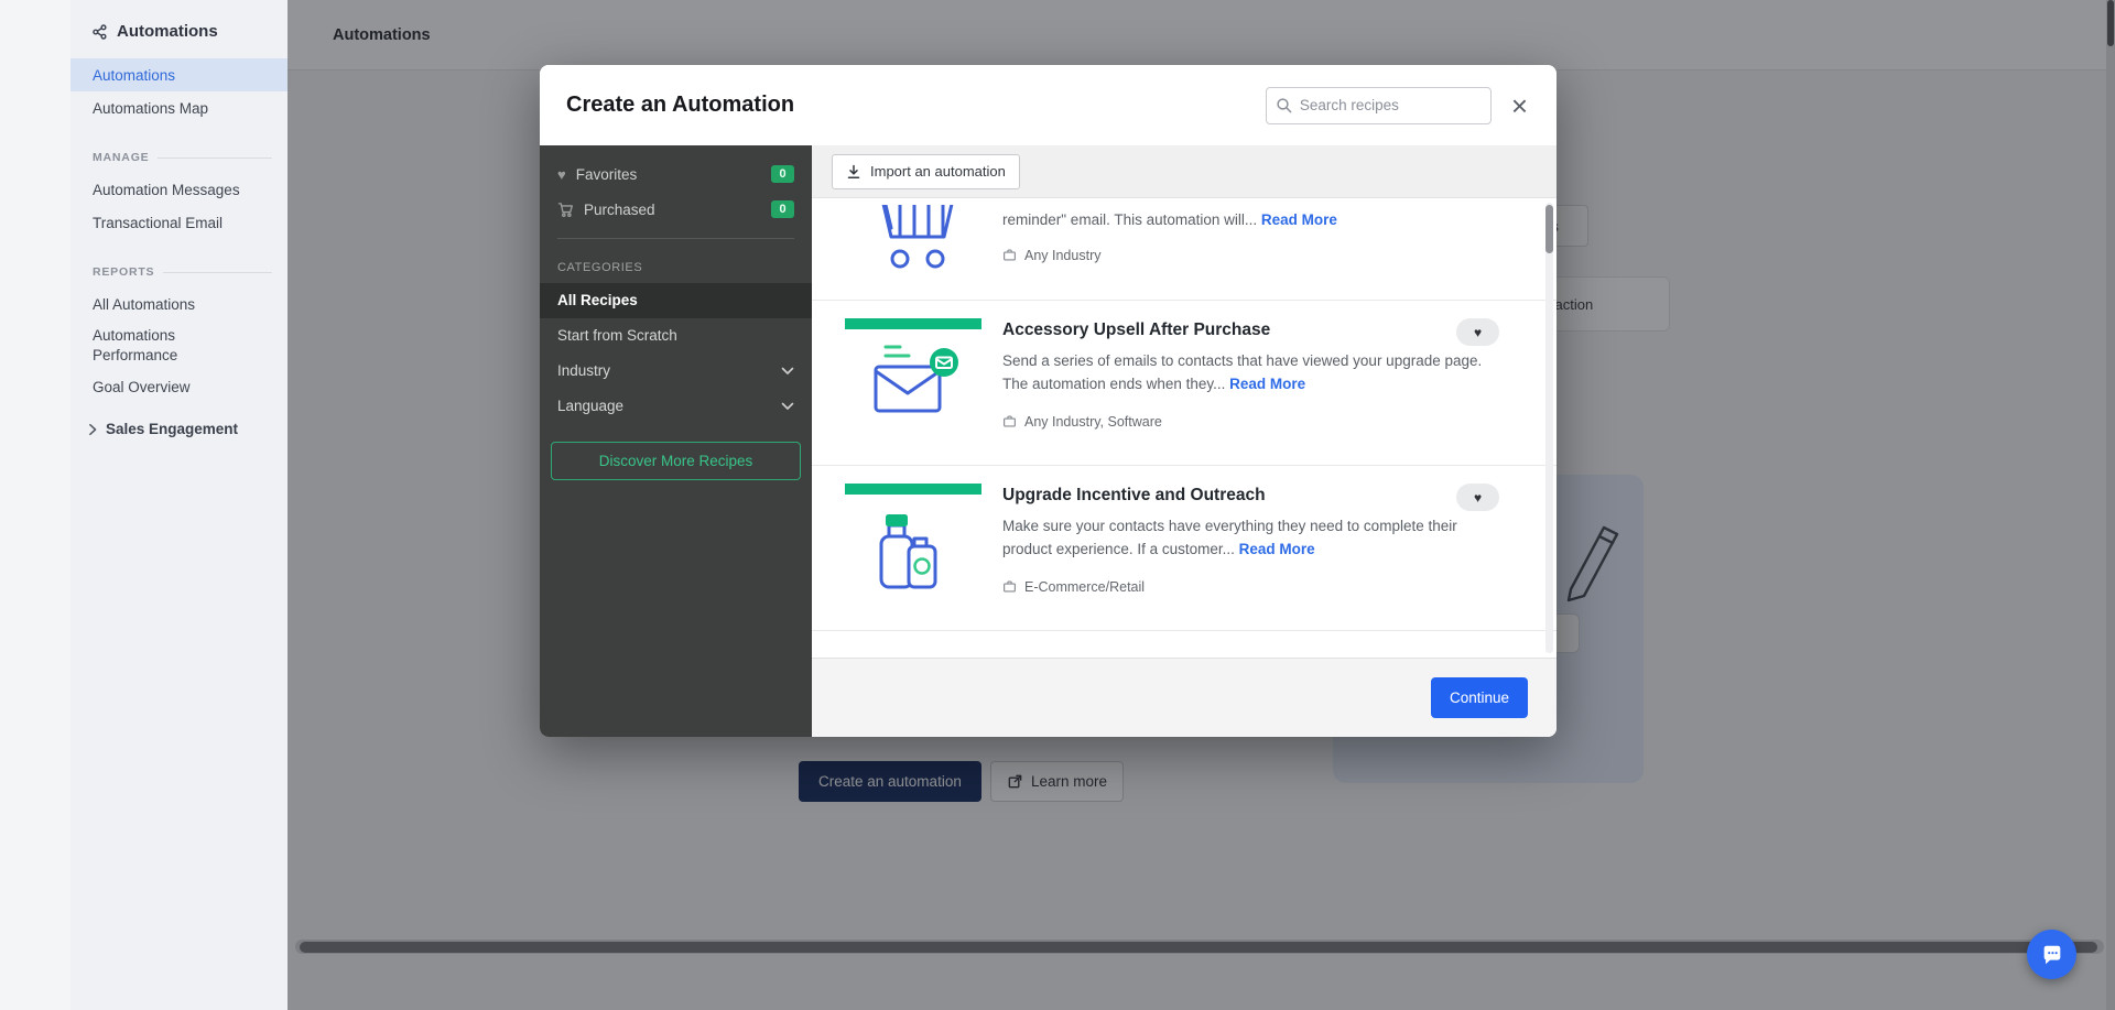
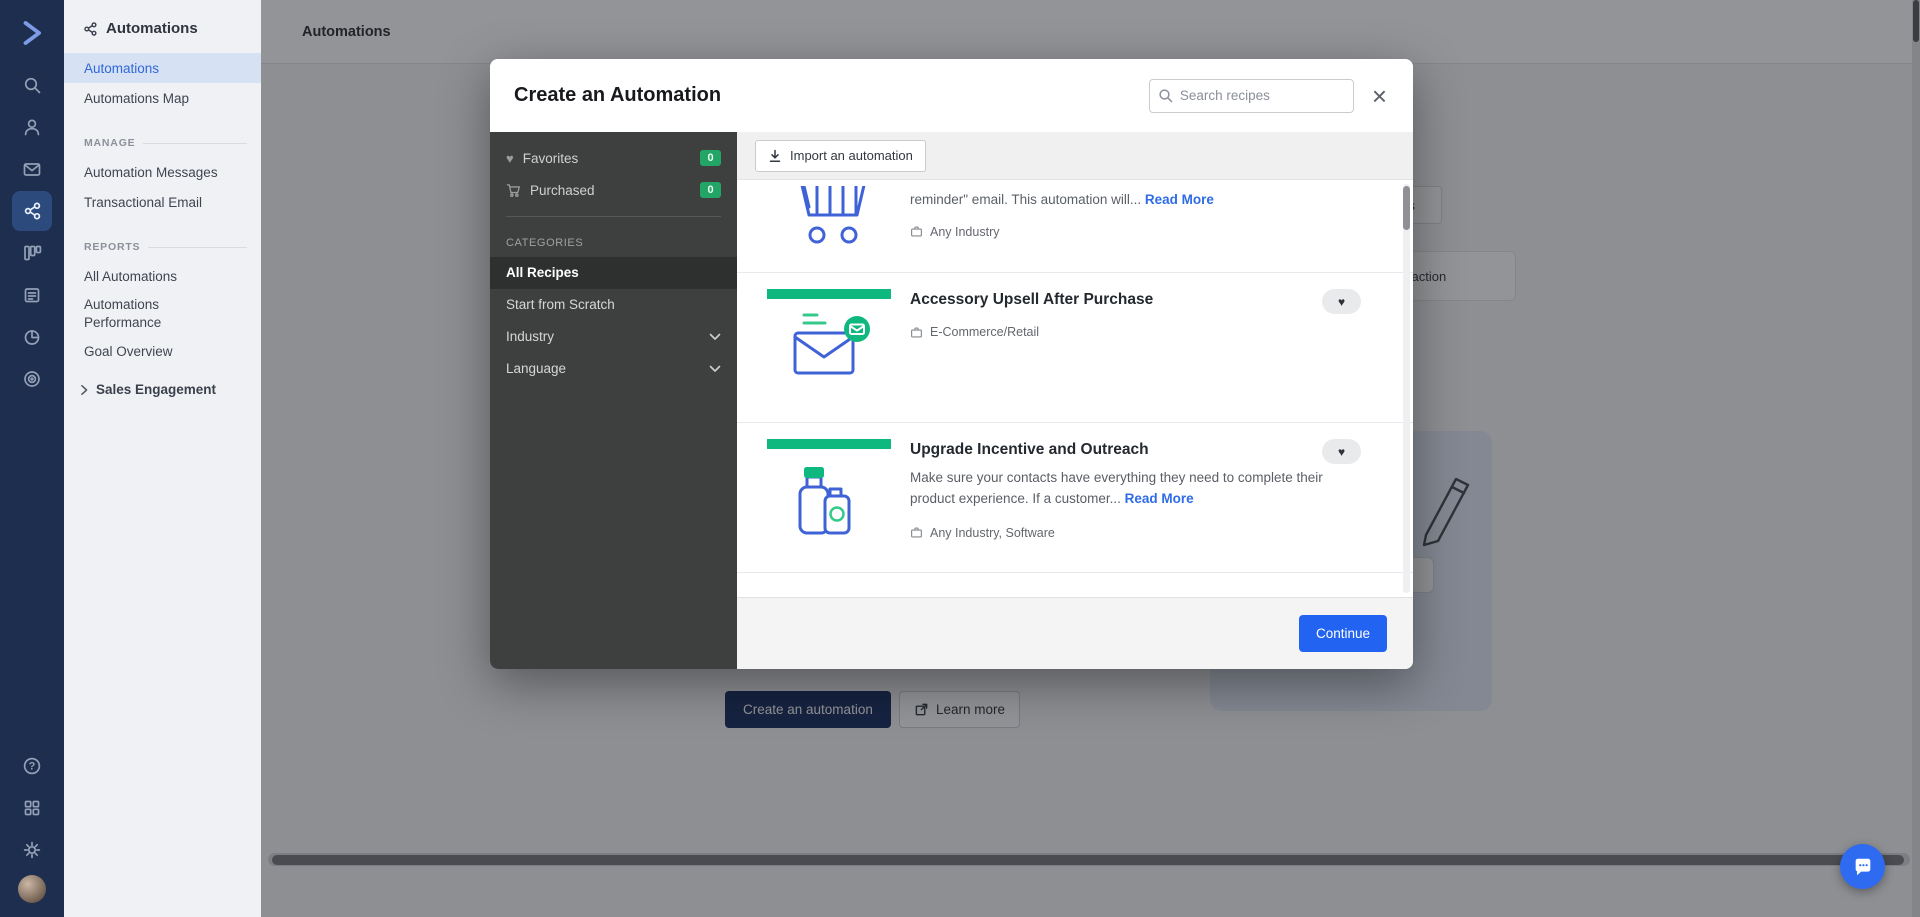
+ ?
  Automations
  Automations
  Automations Map
  MANAGE
  Automation Messages
  Transactional Email
  REPORTS
  All Automations
  Automations Performance
  Goal Overview
  Sales Engagement
  Automations
  Create an automation
  Learn more
  Create an Automation
  Search recipes
  ×
  ♥
  Favorites
  0
  Purchased
  0
  CATEGORIES
  All Recipes
  Start from Scratch
  Industry
  Language
- Discover More Recipes
  Import an automation
  reminder" email. This automation will... Read More
  Any Industry
  Accessory Upsell After Purchase
- Send a series of emails to contacts that have viewed your upgrade page. The automation ends when they... Read More
- Any Industry, Software
+ E-Commerce/Retail
  ♥
  Upgrade Incentive and Outreach
  Make sure your contacts have everything they need to complete their product experience. If a customer... Read More
- E-Commerce/Retail
+ Any Industry, Software
  ♥
  Continue
